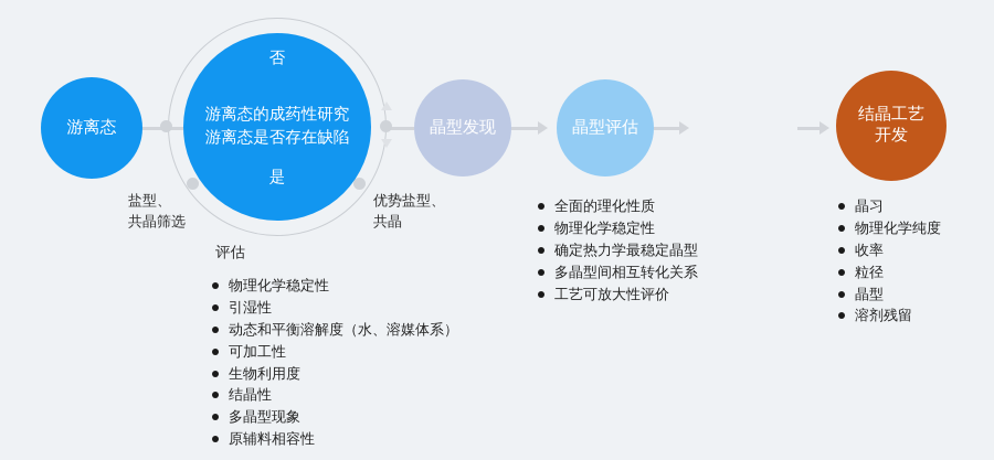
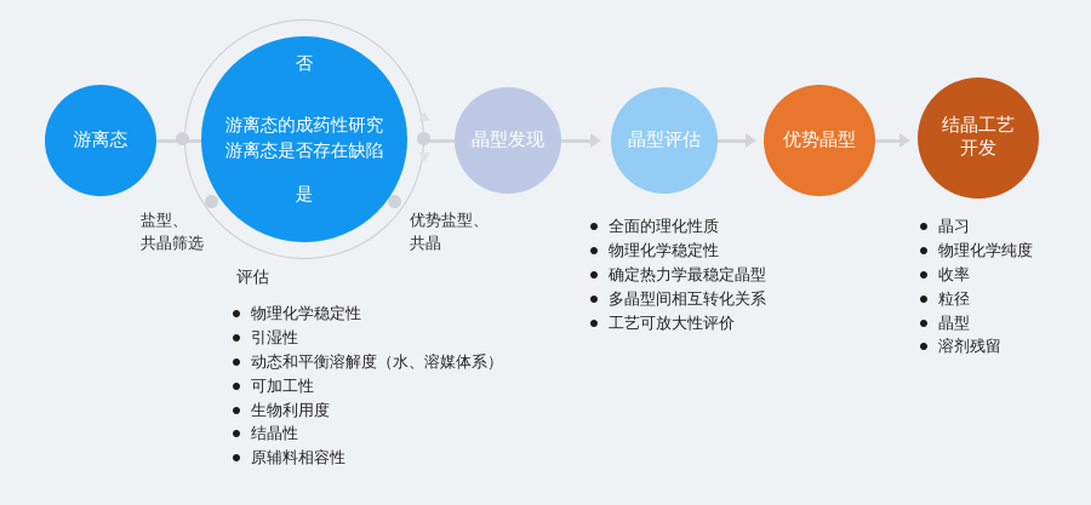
  游离态
  游离态的成药性研究
  游离态是否存在缺陷
  否
  是
  晶型发现
  晶型评估
+ 优势晶型
  结晶工艺
  开发
  盐型、
  共晶筛选
  优势盐型、
  共晶
  评估
  物理化学稳定性
  引湿性
  动态和平衡溶解度（水、溶媒体系）
  可加工性
  生物利用度
  结晶性
- 多晶型现象
  原辅料相容性
  全面的理化性质
  物理化学稳定性
  确定热力学最稳定晶型
  多晶型间相互转化关系
  工艺可放大性评价
  晶习
  物理化学纯度
  收率
  粒径
  晶型
  溶剂残留
